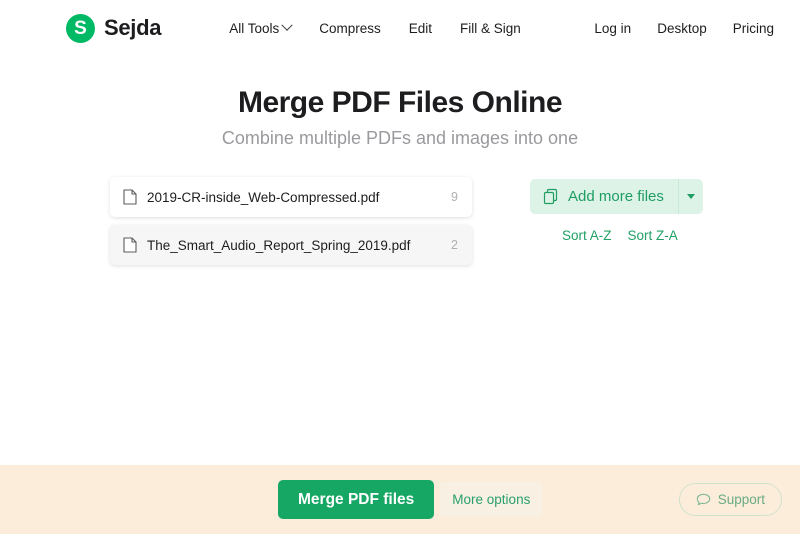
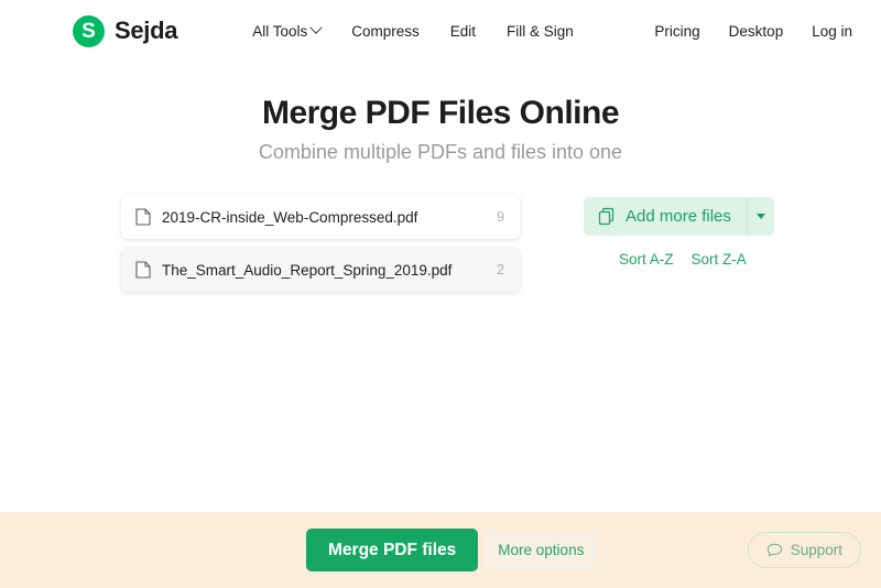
  S
  Sejda
  All Tools
  Compress
  Edit
  Fill & Sign
- Log in
+ Pricing
  Desktop
- Pricing
+ Log in
  Merge PDF Files Online
- Combine multiple PDFs and images into one
+ Combine multiple PDFs and files into one
  2019-CR-inside_Web-Compressed.pdf
  9
  The_Smart_Audio_Report_Spring_2019.pdf
  2
  Add more files
  Sort A-Z
  Sort Z-A
  Merge PDF files
  More options
  Support
